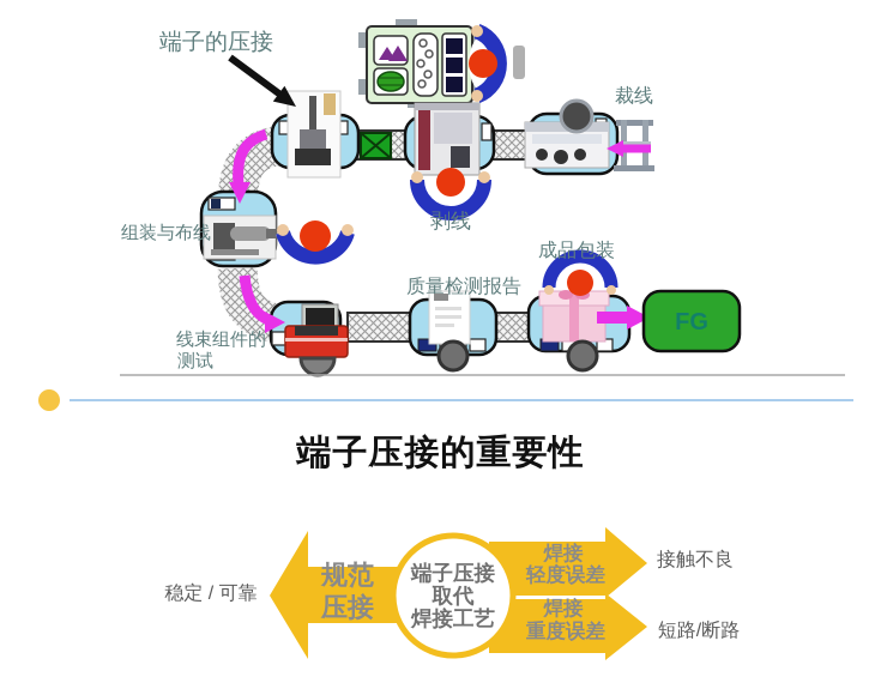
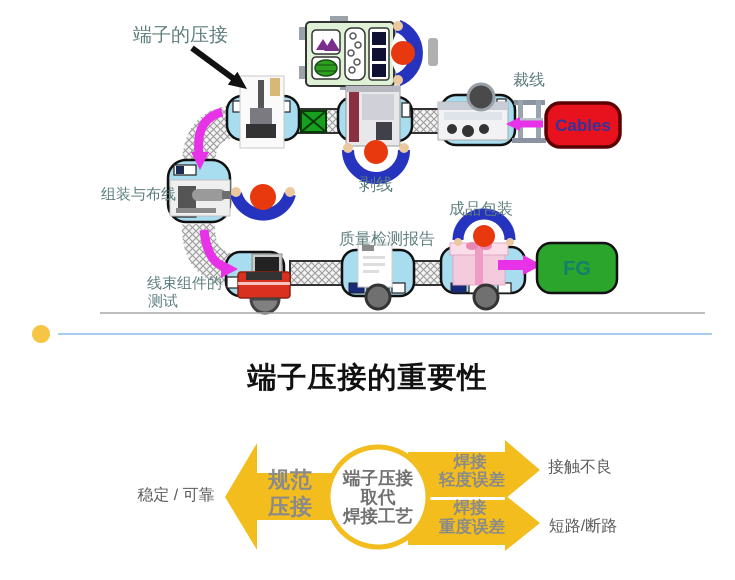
+ Cables
  FG
  端子的压接
  裁线
  剥线
  组装与布线
  线束组件的
  测试
  质量检测报告
  成品包装
  端子压接的重要性
  规范
  压接
  焊接
  轻度误差
  焊接
  重度误差
  端子压接
  取代
  焊接工艺
  稳定 / 可靠
  接触不良
  短路/断路
